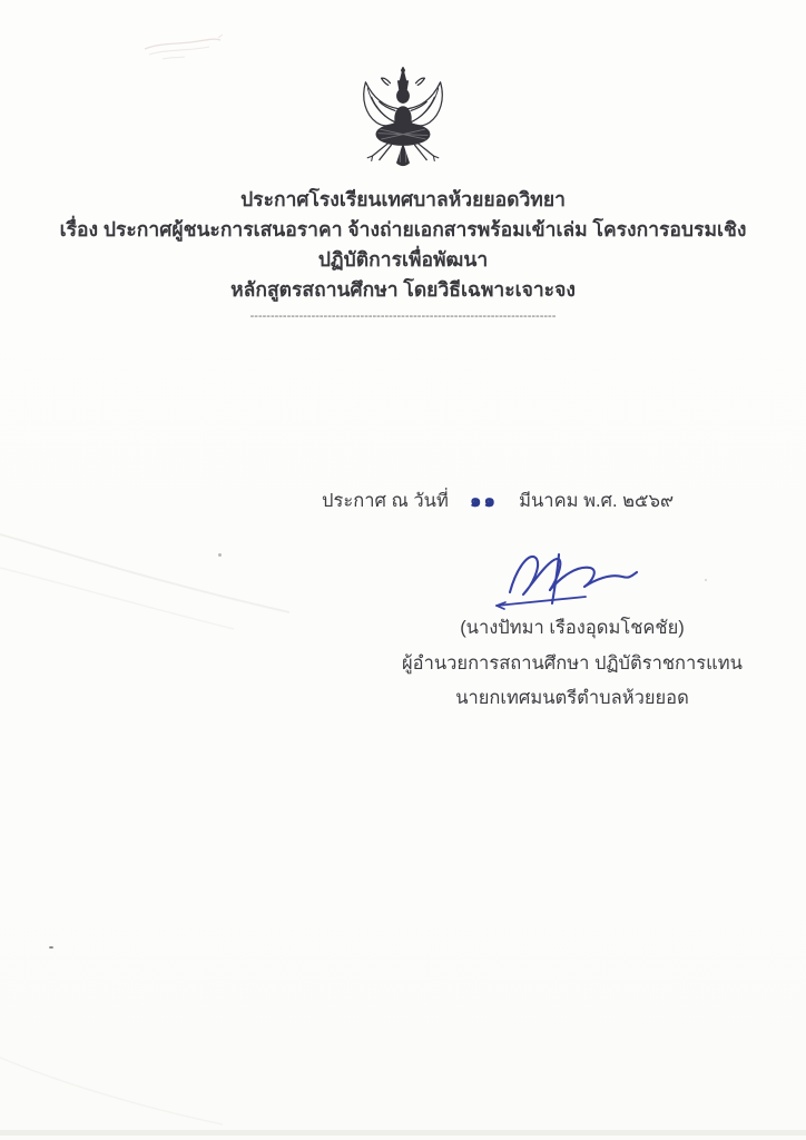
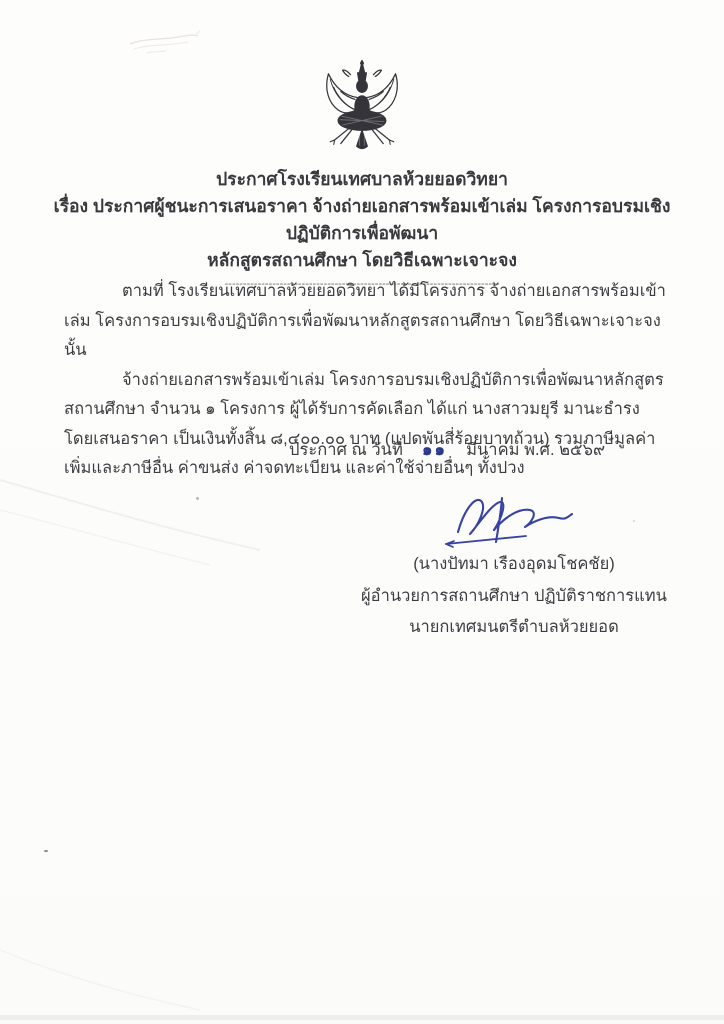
  ประกาศโรงเรียนเทศบาลห้วยยอดวิทยา
  เรื่อง ประกาศผู้ชนะการเสนอราคา จ้างถ่ายเอกสารพร้อมเข้าเล่ม โครงการอบรมเชิงปฏิบัติการเพื่อพัฒนา
  หลักสูตรสถานศึกษา โดยวิธีเฉพาะเจาะจง
  ---------------------------------------------------------------------------
+ ตามที่ โรงเรียนเทศบาลห้วยยอดวิทยา ได้มีโครงการ จ้างถ่ายเอกสารพร้อมเข้าเล่ม โครงการอบรมเชิงปฏิบัติการเพื่อพัฒนาหลักสูตรสถานศึกษา โดยวิธีเฉพาะเจาะจง นั้น
+ จ้างถ่ายเอกสารพร้อมเข้าเล่ม โครงการอบรมเชิงปฏิบัติการเพื่อพัฒนาหลักสูตรสถานศึกษา จำนวน ๑ โครงการ ผู้ได้รับการคัดเลือก ได้แก่ นางสาวมยุรี มานะธำรง โดยเสนอราคา เป็นเงินทั้งสิ้น ๘,๔๐๐.๐๐ บาท (แปดพันสี่ร้อยบาทถ้วน) รวมภาษีมูลค่าเพิ่มและภาษีอื่น ค่าขนส่ง ค่าจดทะเบียน และค่าใช้จ่ายอื่นๆ ทั้งปวง
  ประกาศ ณ วันที่ ๑๑ มีนาคม พ.ศ. ๒๕๖๙
  (นางปัทมา เรืองอุดมโชคชัย)
  ผู้อำนวยการสถานศึกษา ปฏิบัติราชการแทน
  นายกเทศมนตรีตำบลห้วยยอด
